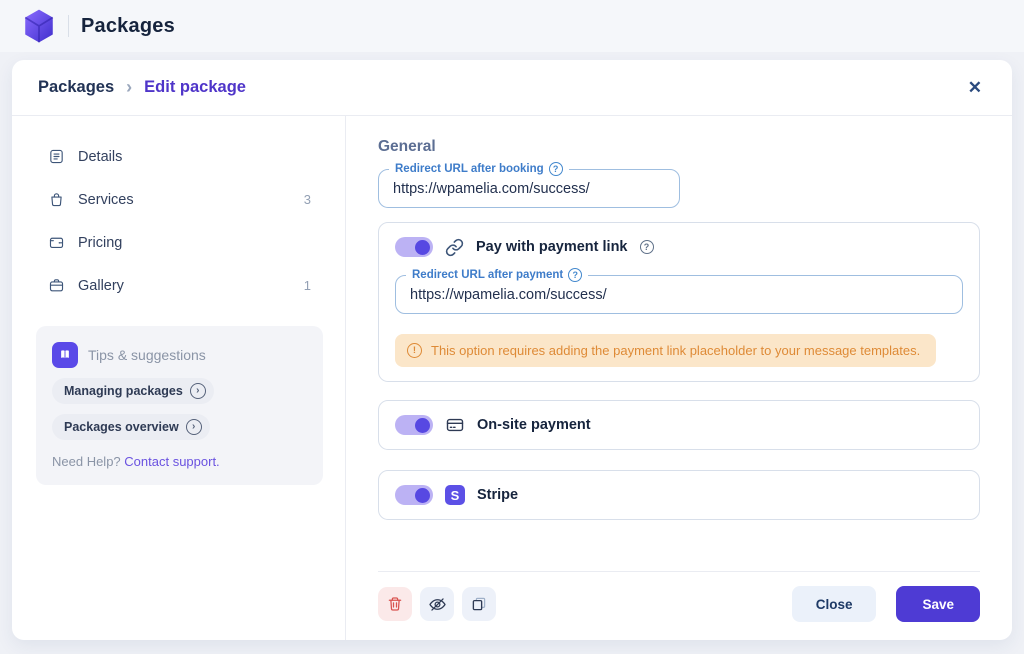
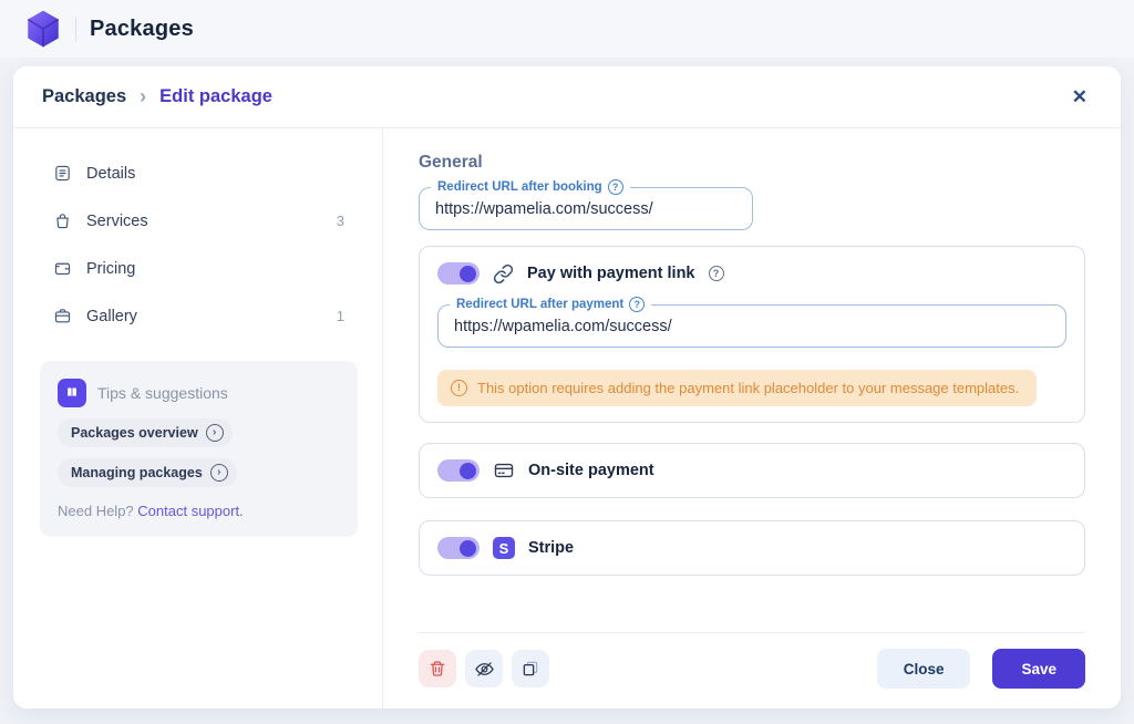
  Packages
  Packages
  ›
  Edit package
  ✕
  Details
  Services
  3
  Pricing
  Gallery
  1
  Tips & suggestions
- Managing packages
+ Packages overview
  ›
- Packages overview
+ Managing packages
  ›
  Need Help? Contact support.
  General
  Redirect URL after booking
  ?
  https://wpamelia.com/success/
  Pay with payment link
  ?
  Redirect URL after payment
  ?
  https://wpamelia.com/success/
  !
  This option requires adding the payment link placeholder to your message templates.
  On-site payment
  S
  Stripe
  Close
  Save
